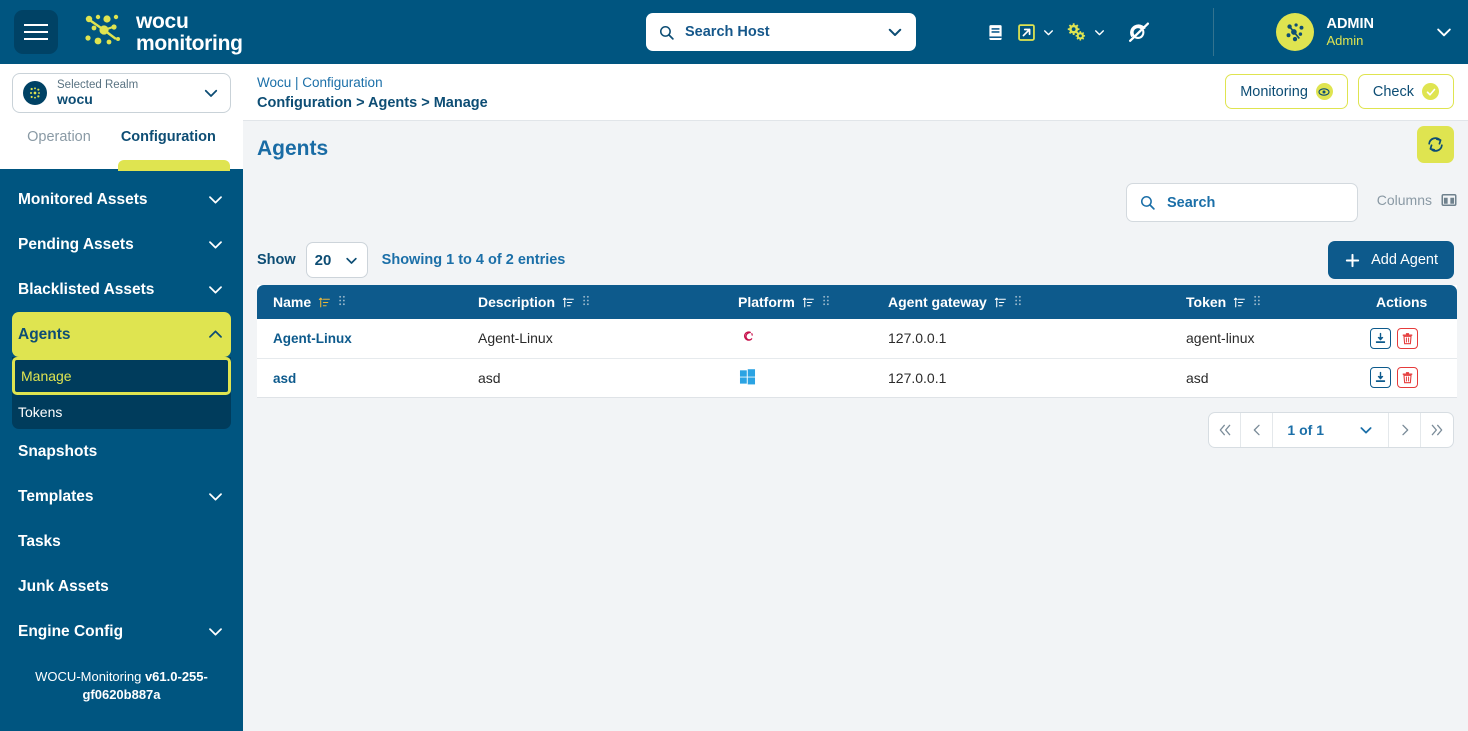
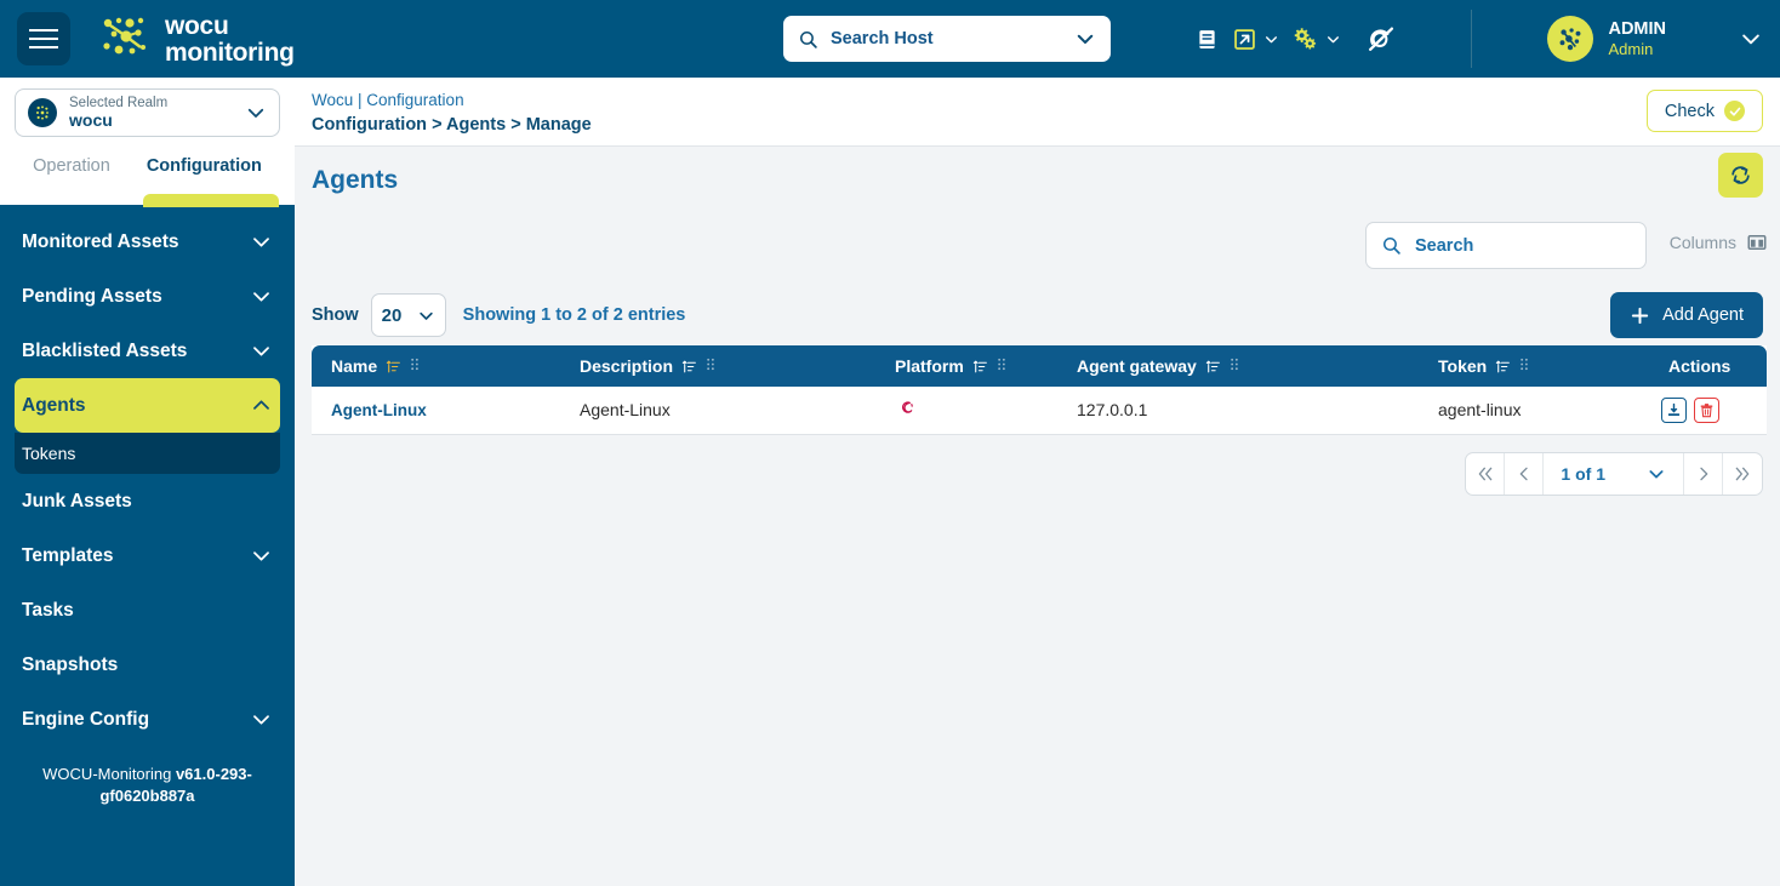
  wocu
  monitoring
  Search Host
  ADMIN
  Admin
  Selected Realm
  wocu
  Operation
  Configuration
  Monitored Assets
  Pending Assets
  Blacklisted Assets
  Agents
- Manage
  Tokens
- Snapshots
+ Junk Assets
  Templates
  Tasks
- Junk Assets
+ Snapshots
  Engine Config
- WOCU-Monitoring v61.0-255-gf0620b887a
+ WOCU-Monitoring v61.0-293-gf0620b887a
  Wocu | Configuration
  Configuration > Agents > Manage
- Monitoring
  Check
  Agents
  Search
  Columns
  Show
  20
- Showing 1 to 4 of 2 entries
+ Showing 1 to 2 of 2 entries
  Add Agent
  Name	Description	Platform	Agent gateway	Token	Actions
  Agent-Linux	Agent-Linux		127.0.0.1	agent-linux
- asd	asd		127.0.0.1	asd
  1 of 1
